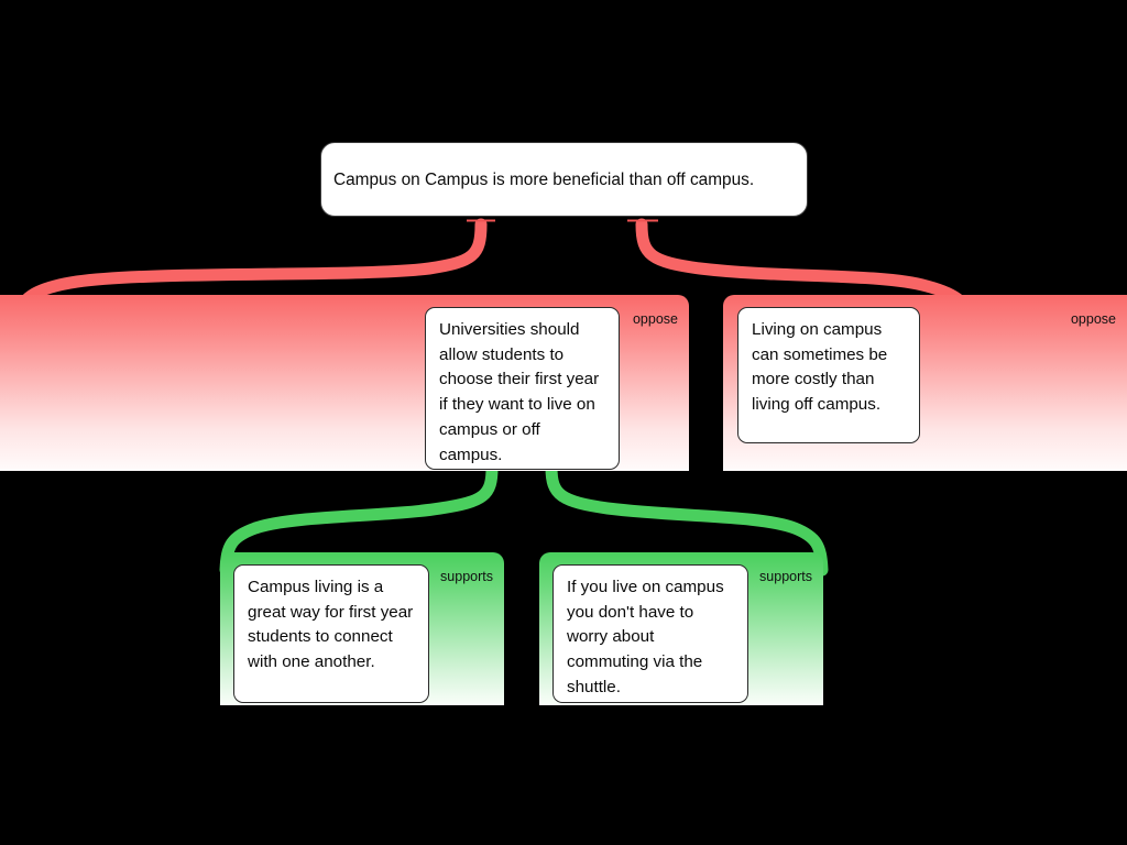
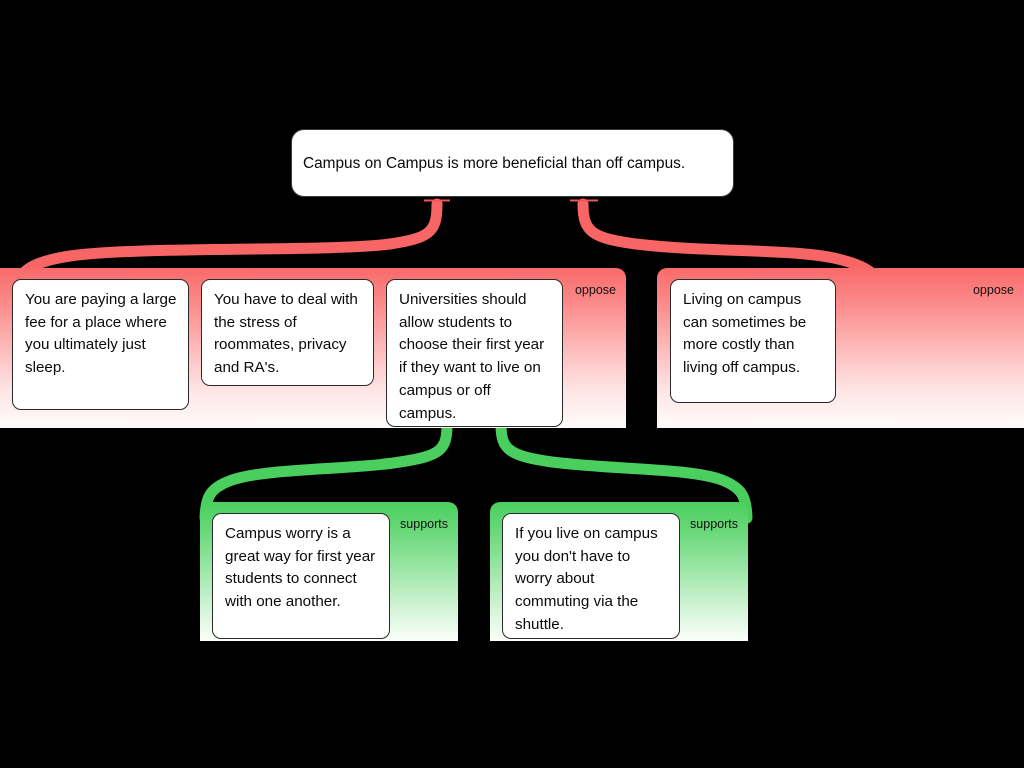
  Campus on Campus is more beneficial than off campus.
  oppose
+ You are paying a large fee for a place where you ultimately just sleep.
+ You have to deal with the stress of roommates, privacy and RA's.
  Universities should allow students to choose their first year if they want to live on campus or off campus.
  oppose
  Living on campus can sometimes be more costly than living off campus.
  supports
- Campus living is a great way for first year students to connect with one another.
+ Campus worry is a great way for first year students to connect with one another.
  supports
  If you live on campus you don't have to worry about commuting via the shuttle.
